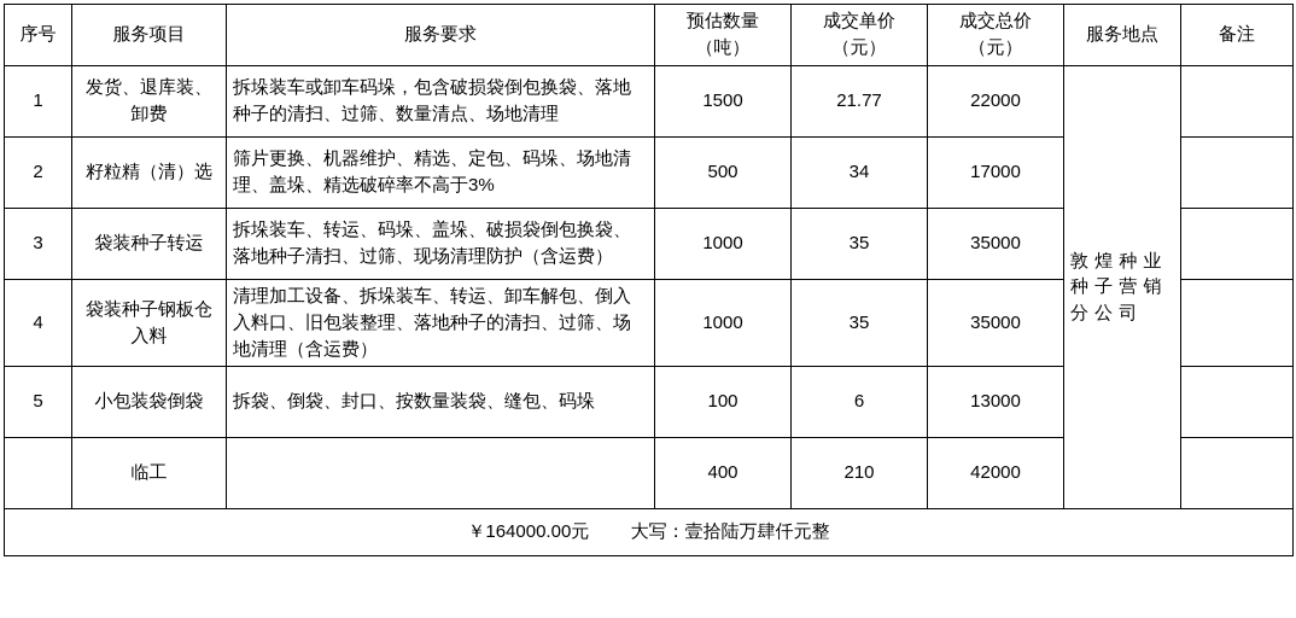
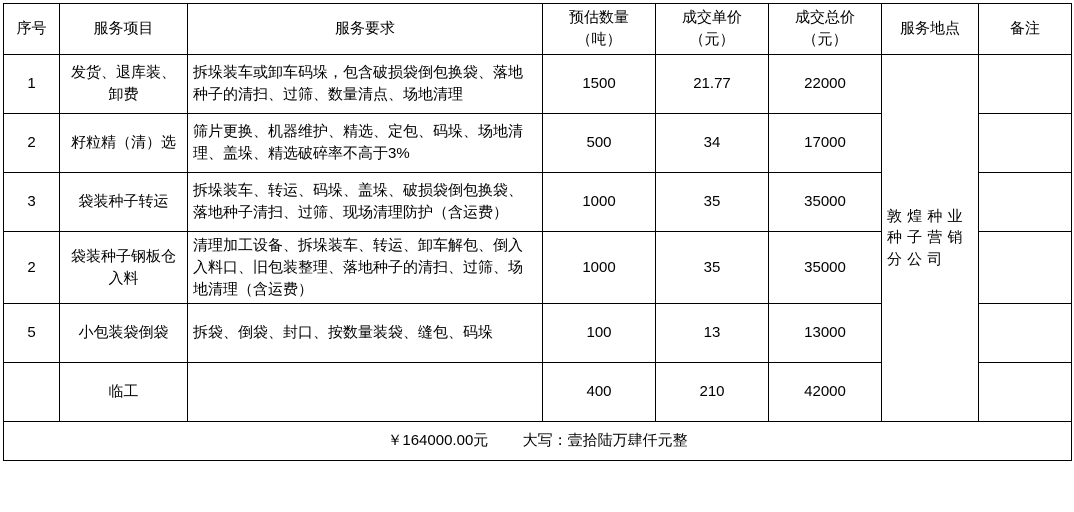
  序号	服务项目	服务要求	预估数量 （吨）	成交单价 （元）	成交总价 （元）	服务地点	备注
  1	发货、退库装、卸费	拆垛装车或卸车码垛，包含破损袋倒包换袋、落地种子的清扫、过筛、数量清点、场地清理	1500	21.77	22000	敦 煌 种 业 种 子 营 销 分 公 司
  2	籽粒精（清）选	筛片更换、机器维护、精选、定包、码垛、场地清理、盖垛、精选破碎率不高于3%	500	34	17000
  3	袋装种子转运	拆垛装车、转运、码垛、盖垛、破损袋倒包换袋、落地种子清扫、过筛、现场清理防护（含运费）	1000	35	35000
- 4	袋装种子钢板仓入料	清理加工设备、拆垛装车、转运、卸车解包、倒入入料口、旧包装整理、落地种子的清扫、过筛、场地清理（含运费）	1000	35	35000
+ 2	袋装种子钢板仓入料	清理加工设备、拆垛装车、转运、卸车解包、倒入入料口、旧包装整理、落地种子的清扫、过筛、场地清理（含运费）	1000	35	35000
- 5	小包装袋倒袋	拆袋、倒袋、封口、按数量装袋、缝包、码垛	100	6	13000
+ 5	小包装袋倒袋	拆袋、倒袋、封口、按数量装袋、缝包、码垛	100	13	13000
  	临工		400	210	42000
  ￥164000.00元 大写：壹拾陆万肆仟元整
